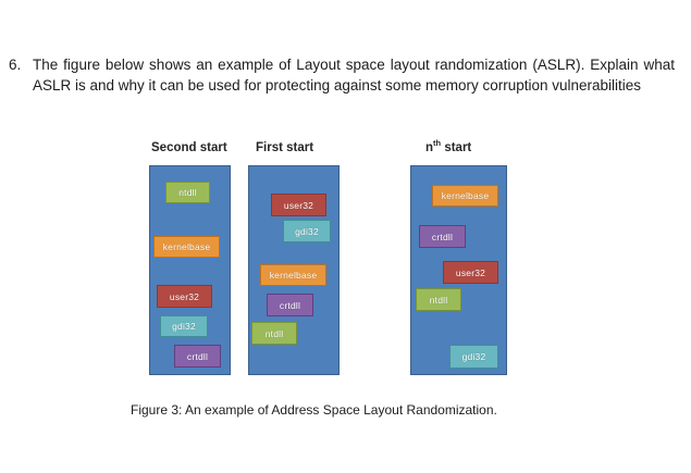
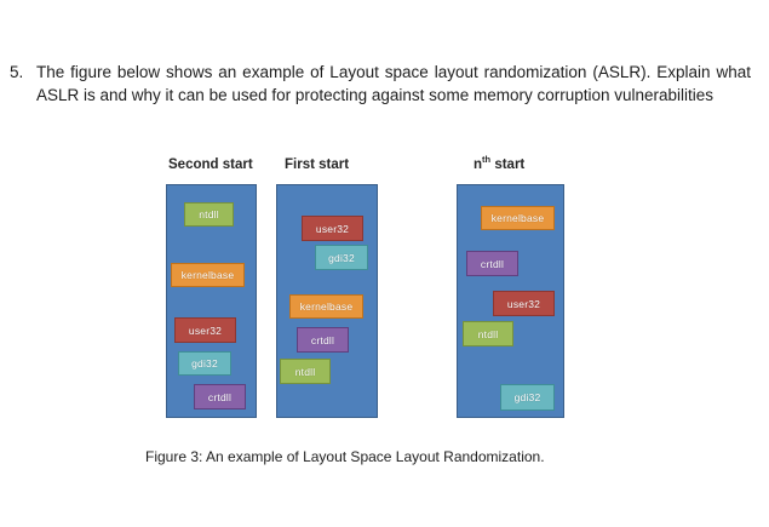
- 6.
+ 5.
  The figure below shows an example of Layout space layout randomization (ASLR). Explain what ASLR is and why it can be used for protecting against some memory corruption vulnerabilities
  Second start
  ntdll
  kernelbase
  user32
  gdi32
  crtdll
  First start
  user32
  gdi32
  kernelbase
  crtdll
  ntdll
  nth start
  kernelbase
  crtdll
  user32
  ntdll
  gdi32
- Figure 3: An example of Address Space Layout Randomization.
+ Figure 3: An example of Layout Space Layout Randomization.
